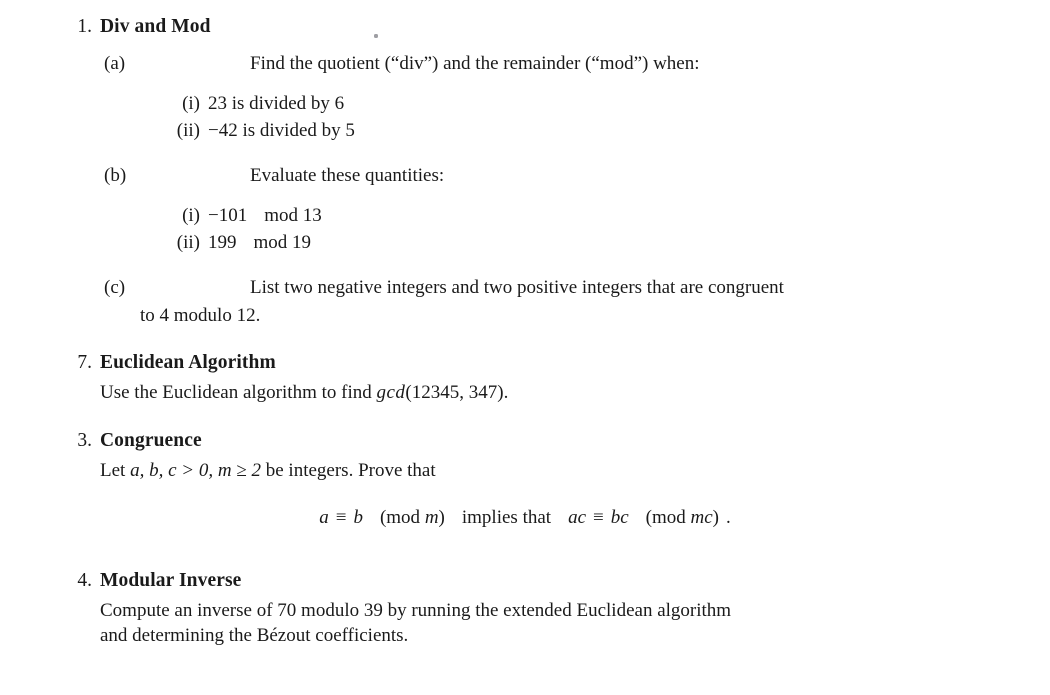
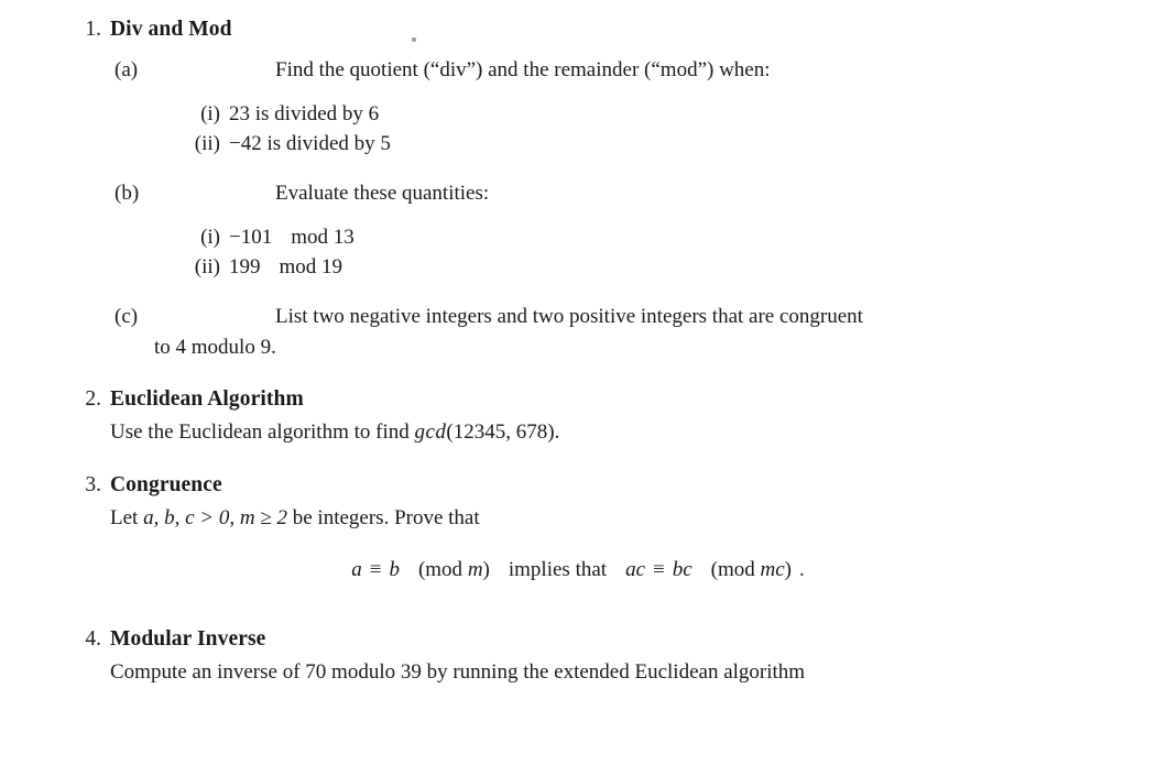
  1.
  Div and Mod
  (a)
  Find the quotient (“div”) and the remainder (“mod”) when:
  (i)
  23 is divided by 6
  (ii)
  −42 is divided by 5
  (b)
  Evaluate these quantities:
  (i)
  −101 mod 13
  (ii)
  199 mod 19
  (c)
  List two negative integers and two positive integers that are congruent
- to 4 modulo 12.
+ to 4 modulo 9.
- 7.
+ 2.
  Euclidean Algorithm
- Use the Euclidean algorithm to find gcd(12345, 347).
+ Use the Euclidean algorithm to find gcd(12345, 678).
  3.
  Congruence
  Let a, b, c > 0, m ≥ 2 be integers. Prove that
  a ≡ b (mod m) implies that ac ≡ bc (mod mc) .
  4.
  Modular Inverse
  Compute an inverse of 70 modulo 39 by running the extended Euclidean algorithm
- and determining the Bézout coefficients.
